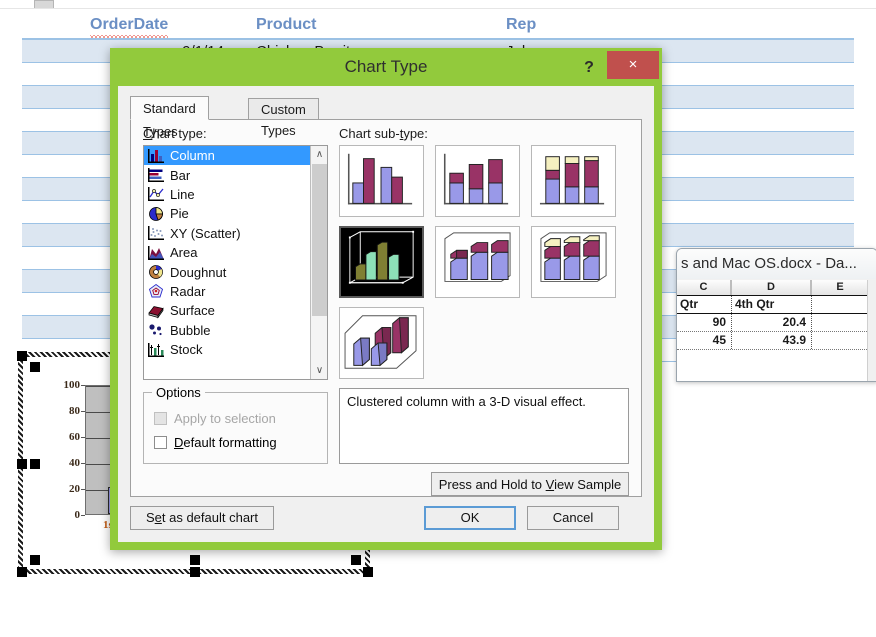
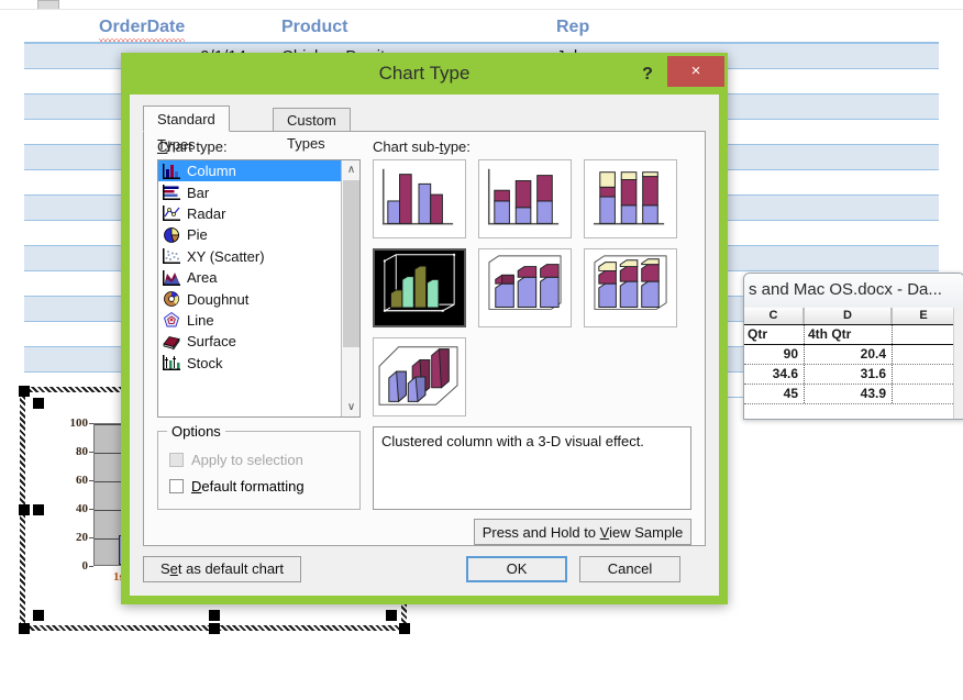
  OrderDate
  Product
  Rep
  100
  80
  60
  40
  20
  0
  s and Mac OS.docx - Da...
  C
  D
  E
  Qtr
  4th Qtr
  90
  20.4
+ 34.6
+ 31.6
  45
  43.9
  Chart Type
  ?
  ×
  Standard Types
  Custom Types
  Column
  Bar
- Line
+ Radar
  Pie
  XY (Scatter)
  Area
  Doughnut
- Radar
+ Line
  Surface
- Bubble
  Stock
  ∧
  ∨
  Options
  Apply to selection
  Default formatting
  Chart sub-type:
  Clustered column with a 3-D visual effect.
  Press and Hold to View Sample
  Set as default chart
  OK
  Cancel
